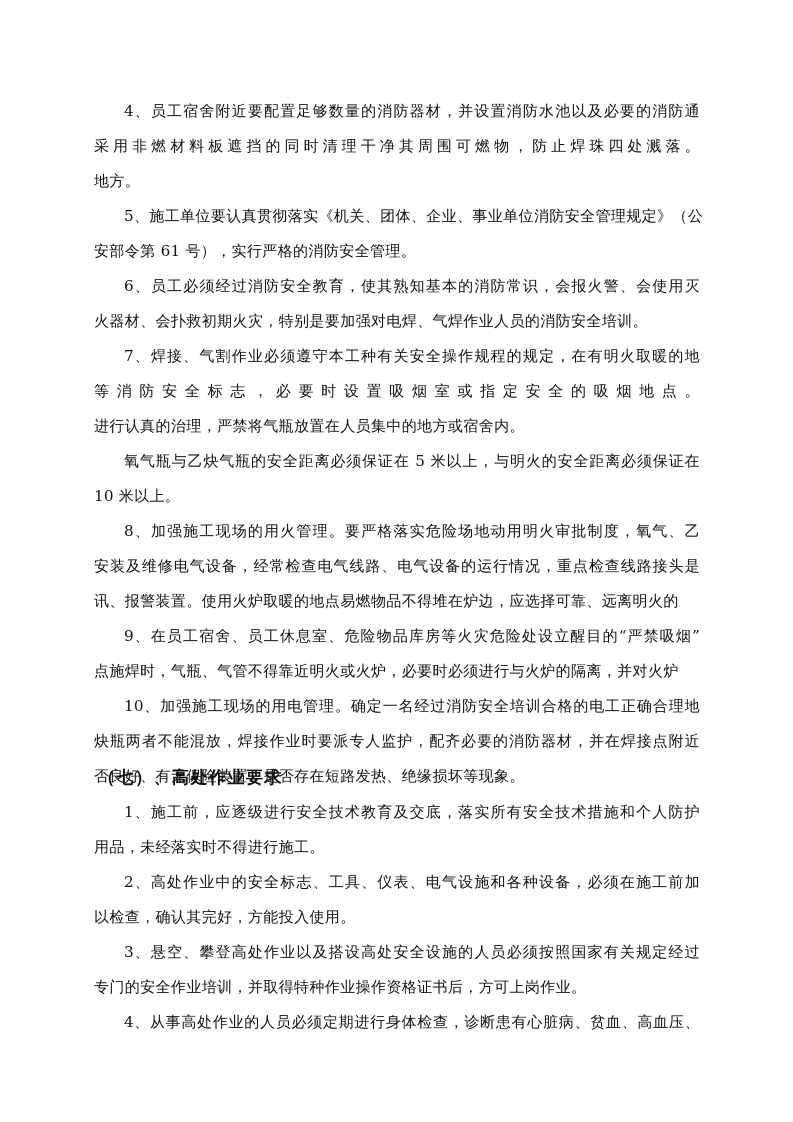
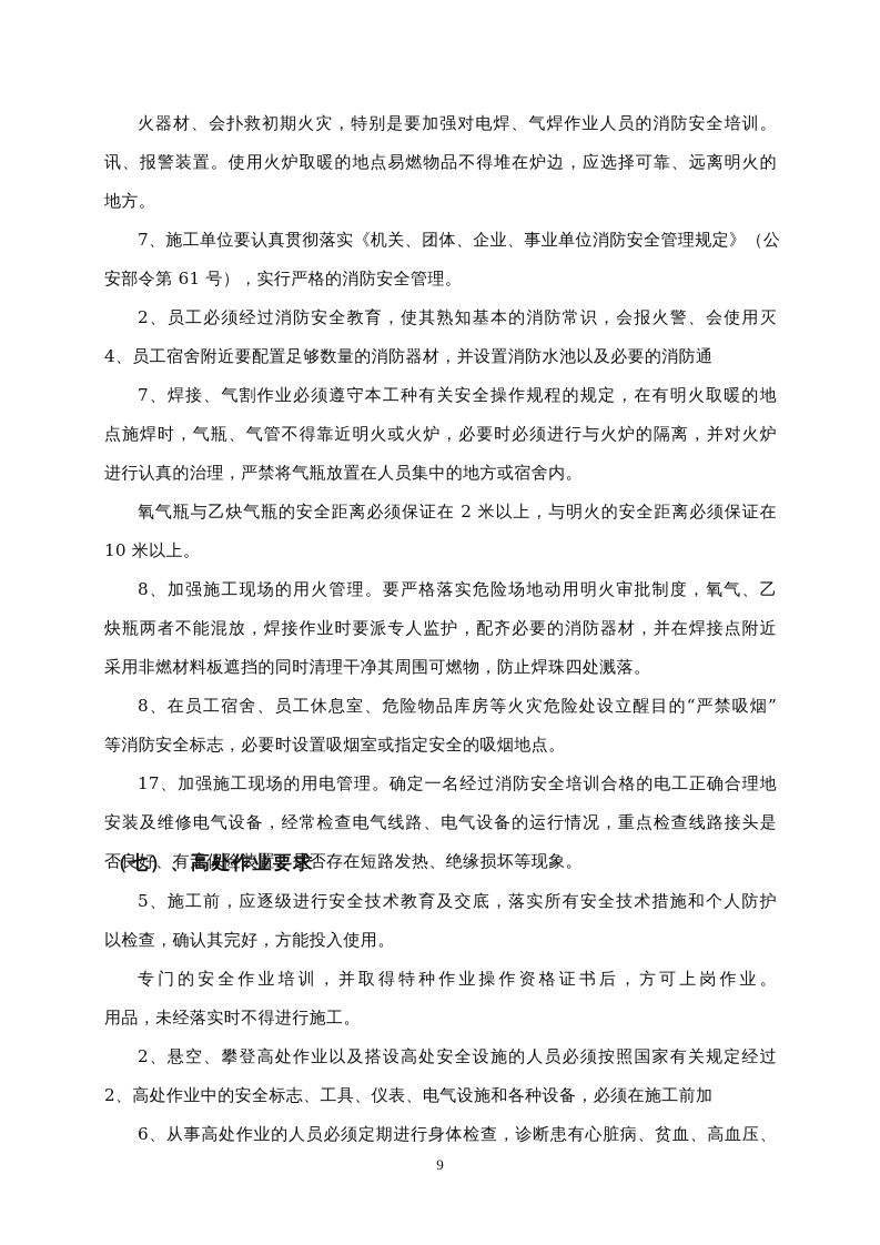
- 4、员工宿舍附近要配置足够数量的消防器材，并设置消防水池以及必要的消防通
+ 火器材、会扑救初期火灾，特别是要加强对电焊、气焊作业人员的消防安全培训。
- 采用非燃材料板遮挡的同时清理干净其周围可燃物，防止焊珠四处溅落。
+ 讯、报警装置。使用火炉取暖的地点易燃物品不得堆在炉边，应选择可靠、远离明火的
  地方。
- 5、施工单位要认真贯彻落实《机关、团体、企业、事业单位消防安全管理规定》（公
+ 7、施工单位要认真贯彻落实《机关、团体、企业、事业单位消防安全管理规定》（公
  安部令第 61 号），实行严格的消防安全管理。
- 6、员工必须经过消防安全教育，使其熟知基本的消防常识，会报火警、会使用灭
+ 2、员工必须经过消防安全教育，使其熟知基本的消防常识，会报火警、会使用灭
- 火器材、会扑救初期火灾，特别是要加强对电焊、气焊作业人员的消防安全培训。
+ 4、员工宿舍附近要配置足够数量的消防器材，并设置消防水池以及必要的消防通
  7、焊接、气割作业必须遵守本工种有关安全操作规程的规定，在有明火取暖的地
- 等消防安全标志，必要时设置吸烟室或指定安全的吸烟地点。
+ 点施焊时，气瓶、气管不得靠近明火或火炉，必要时必须进行与火炉的隔离，并对火炉
  进行认真的治理，严禁将气瓶放置在人员集中的地方或宿舍内。
- 氧气瓶与乙炔气瓶的安全距离必须保证在 5 米以上，与明火的安全距离必须保证在
+ 氧气瓶与乙炔气瓶的安全距离必须保证在 2 米以上，与明火的安全距离必须保证在
  10 米以上。
  8、加强施工现场的用火管理。要严格落实危险场地动用明火审批制度，氧气、乙
- 安装及维修电气设备，经常检查电气线路、电气设备的运行情况，重点检查线路接头是
+ 炔瓶两者不能混放，焊接作业时要派专人监护，配齐必要的消防器材，并在焊接点附近
- 讯、报警装置。使用火炉取暖的地点易燃物品不得堆在炉边，应选择可靠、远离明火的
+ 采用非燃材料板遮挡的同时清理干净其周围可燃物，防止焊珠四处溅落。
- 9、在员工宿舍、员工休息室、危险物品库房等火灾危险处设立醒目的“严禁吸烟”
+ 8、在员工宿舍、员工休息室、危险物品库房等火灾危险处设立醒目的“严禁吸烟”
- 点施焊时，气瓶、气管不得靠近明火或火炉，必要时必须进行与火炉的隔离，并对火炉
+ 等消防安全标志，必要时设置吸烟室或指定安全的吸烟地点。
- 10、加强施工现场的用电管理。确定一名经过消防安全培训合格的电工正确合理地
+ 17、加强施工现场的用电管理。确定一名经过消防安全培训合格的电工正确合理地
- 炔瓶两者不能混放，焊接作业时要派专人监护，配齐必要的消防器材，并在焊接点附近
+ 安装及维修电气设备，经常检查电气线路、电气设备的运行情况，重点检查线路接头是
  否良好、有无保险装置，是否存在短路发热、绝缘损坏等现象。
  （七）、高处作业要求
- 1、施工前，应逐级进行安全技术教育及交底，落实所有安全技术措施和个人防护
+ 5、施工前，应逐级进行安全技术教育及交底，落实所有安全技术措施和个人防护
- 用品，未经落实时不得进行施工。
+ 以检查，确认其完好，方能投入使用。
- 2、高处作业中的安全标志、工具、仪表、电气设施和各种设备，必须在施工前加
+ 专门的安全作业培训，并取得特种作业操作资格证书后，方可上岗作业。
- 以检查，确认其完好，方能投入使用。
+ 用品，未经落实时不得进行施工。
- 3、悬空、攀登高处作业以及搭设高处安全设施的人员必须按照国家有关规定经过
+ 2、悬空、攀登高处作业以及搭设高处安全设施的人员必须按照国家有关规定经过
- 专门的安全作业培训，并取得特种作业操作资格证书后，方可上岗作业。
+ 2、高处作业中的安全标志、工具、仪表、电气设施和各种设备，必须在施工前加
- 4、从事高处作业的人员必须定期进行身体检查，诊断患有心脏病、贫血、高血压、
+ 6、从事高处作业的人员必须定期进行身体检查，诊断患有心脏病、贫血、高血压、
+ 9
